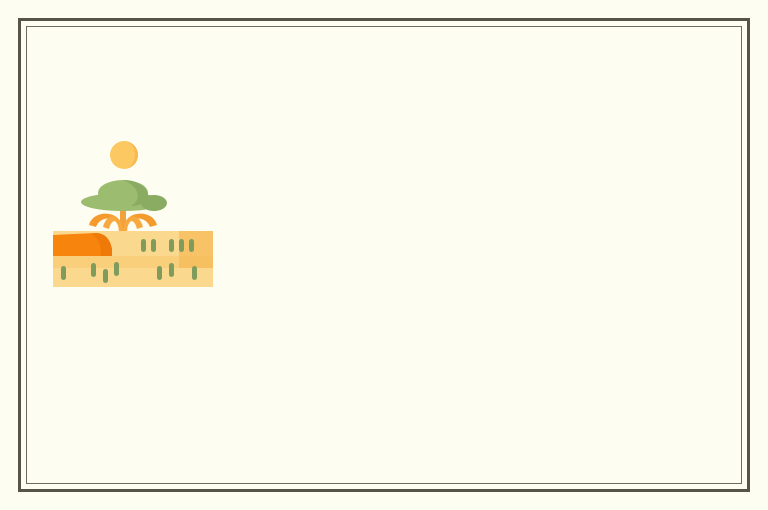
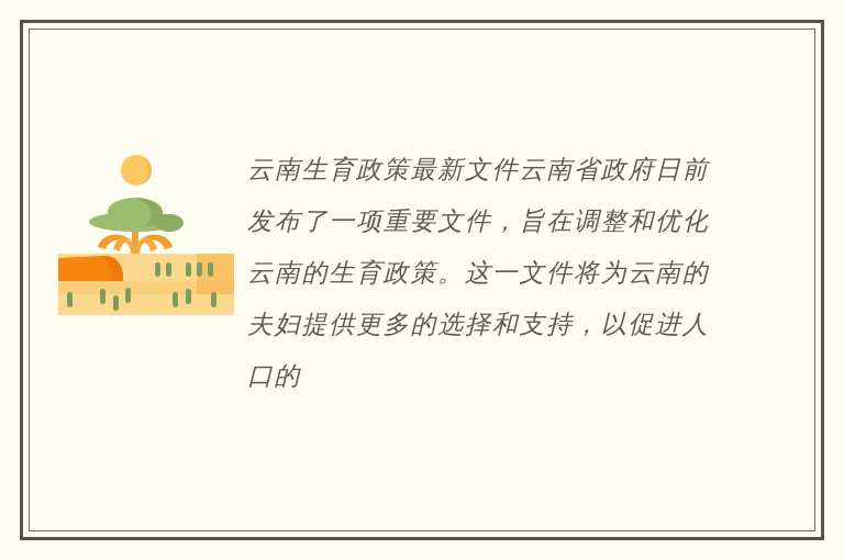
+ 云南生育政策最新文件云南省政府日前发布了一项重要文件，旨在调整和优化云南的生育政策。这一文件将为云南的夫妇提供更多的选择和支持，以促进人口的
